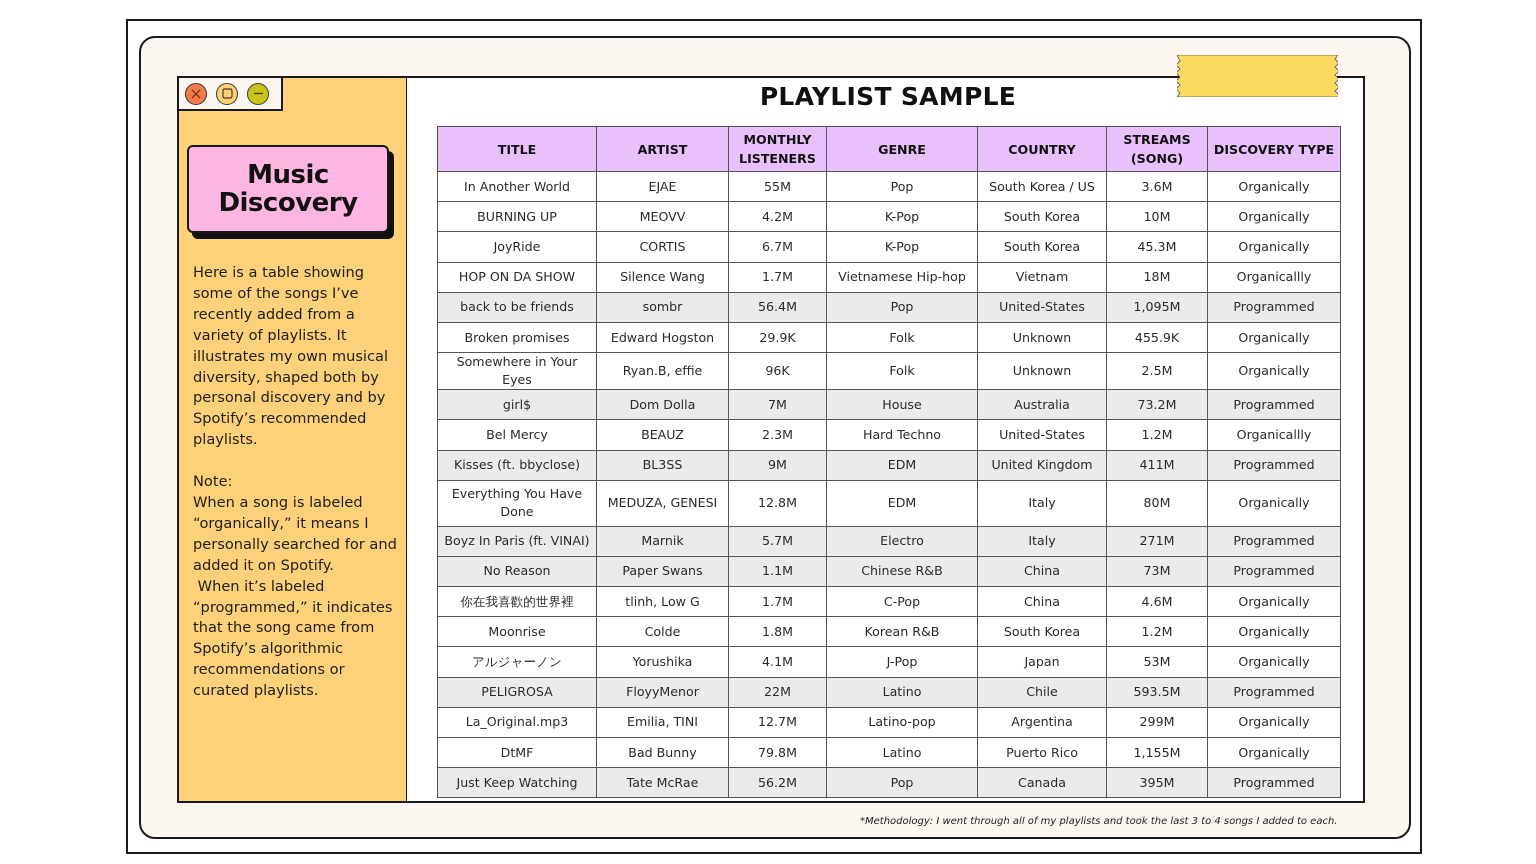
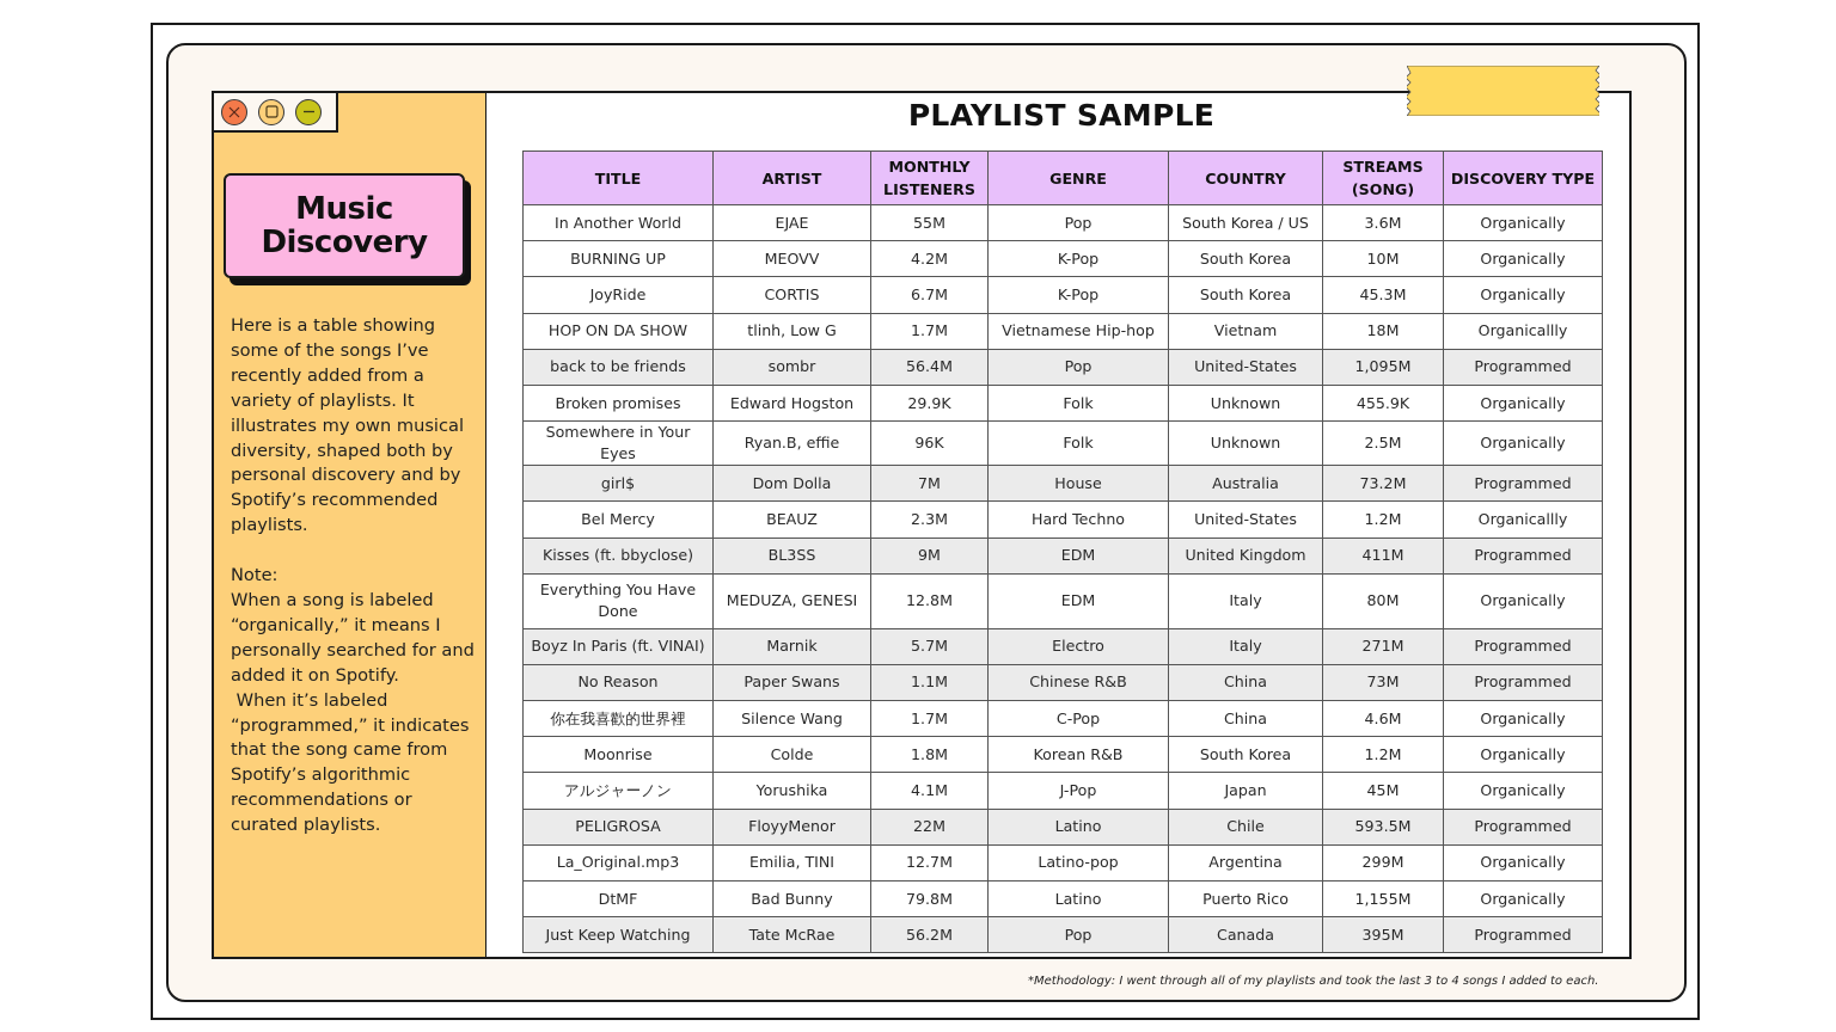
  Music
  Discovery
  Here is a table showing
  some of the songs I’ve
  recently added from a
  variety of playlists. It
  illustrates my own musical
  diversity, shaped both by
  personal discovery and by
  Spotify’s recommended
  playlists.
  Note:
  When a song is labeled
  “organically,” it means I
  personally searched for and
  added it on Spotify.
  When it’s labeled
  “programmed,” it indicates
  that the song came from
  Spotify’s algorithmic
  recommendations or
  curated playlists.
  PLAYLIST SAMPLE
  TITLE	ARTIST	MONTHLYLISTENERS	GENRE	COUNTRY	STREAMS(SONG)	DISCOVERY TYPE
  In Another World	EJAE	55M	Pop	South Korea / US	3.6M	Organically
  BURNING UP	MEOVV	4.2M	K-Pop	South Korea	10M	Organically
  JoyRide	CORTIS	6.7M	K-Pop	South Korea	45.3M	Organically
- HOP ON DA SHOW	Silence Wang	1.7M	Vietnamese Hip-hop	Vietnam	18M	Organicallly
+ HOP ON DA SHOW	tlinh, Low G	1.7M	Vietnamese Hip-hop	Vietnam	18M	Organicallly
  back to be friends	sombr	56.4M	Pop	United-States	1,095M	Programmed
  Broken promises	Edward Hogston	29.9K	Folk	Unknown	455.9K	Organically
  Somewhere in Your Eyes	Ryan.B, effie	96K	Folk	Unknown	2.5M	Organically
  girl$	Dom Dolla	7M	House	Australia	73.2M	Programmed
  Bel Mercy	BEAUZ	2.3M	Hard Techno	United-States	1.2M	Organicallly
  Kisses (ft. bbyclose)	BL3SS	9M	EDM	United Kingdom	411M	Programmed
  Everything You Have Done	MEDUZA, GENESI	12.8M	EDM	Italy	80M	Organically
  Boyz In Paris (ft. VINAI)	Marnik	5.7M	Electro	Italy	271M	Programmed
  No Reason	Paper Swans	1.1M	Chinese R&B	China	73M	Programmed
- 你在我喜歡的世界裡	tlinh, Low G	1.7M	C-Pop	China	4.6M	Organically
+ 你在我喜歡的世界裡	Silence Wang	1.7M	C-Pop	China	4.6M	Organically
  Moonrise	Colde	1.8M	Korean R&B	South Korea	1.2M	Organically
- アルジャーノン	Yorushika	4.1M	J-Pop	Japan	53M	Organically
+ アルジャーノン	Yorushika	4.1M	J-Pop	Japan	45M	Organically
  PELIGROSA	FloyyMenor	22M	Latino	Chile	593.5M	Programmed
  La_Original.mp3	Emilia, TINI	12.7M	Latino-pop	Argentina	299M	Organically
  DtMF	Bad Bunny	79.8M	Latino	Puerto Rico	1,155M	Organically
  Just Keep Watching	Tate McRae	56.2M	Pop	Canada	395M	Programmed
  *Methodology: I went through all of my playlists and took the last 3 to 4 songs I added to each.
